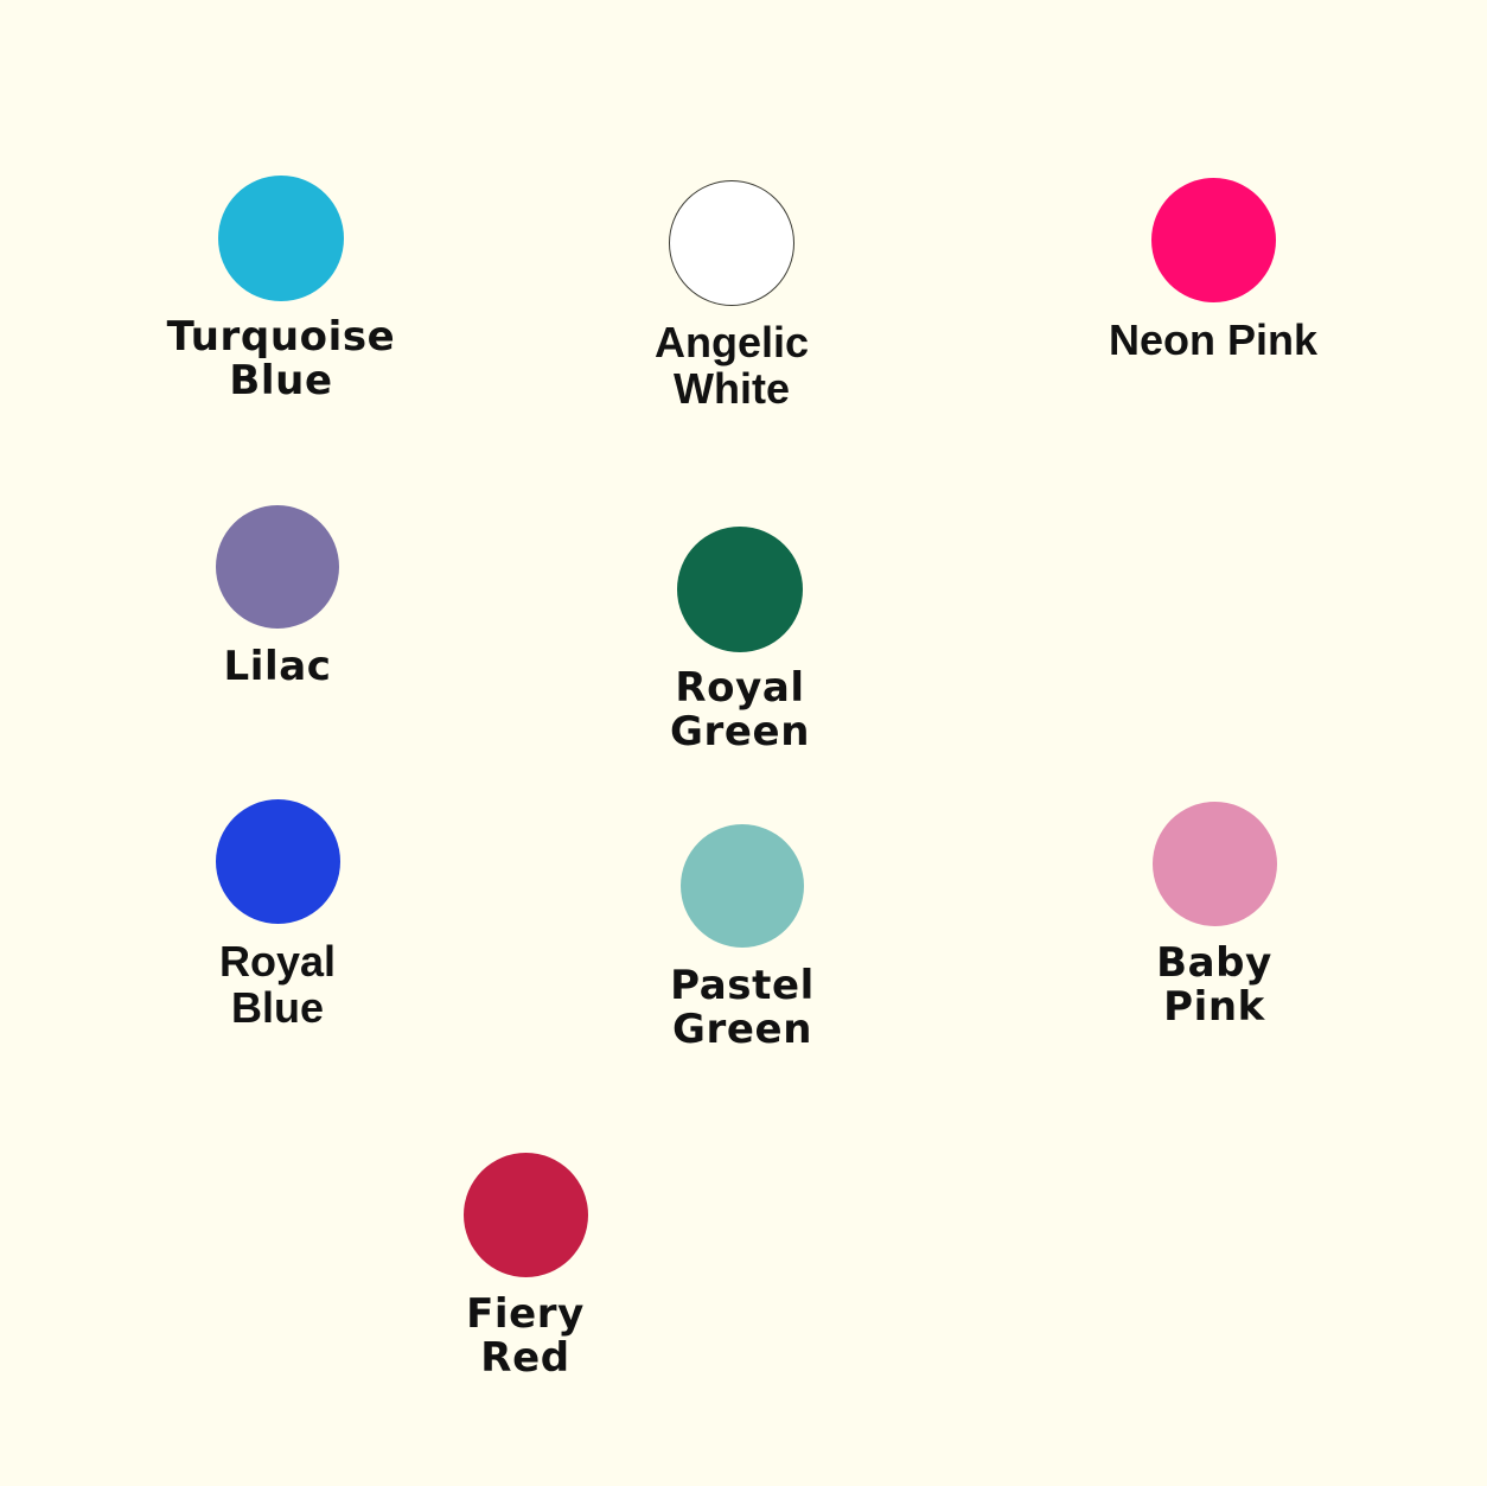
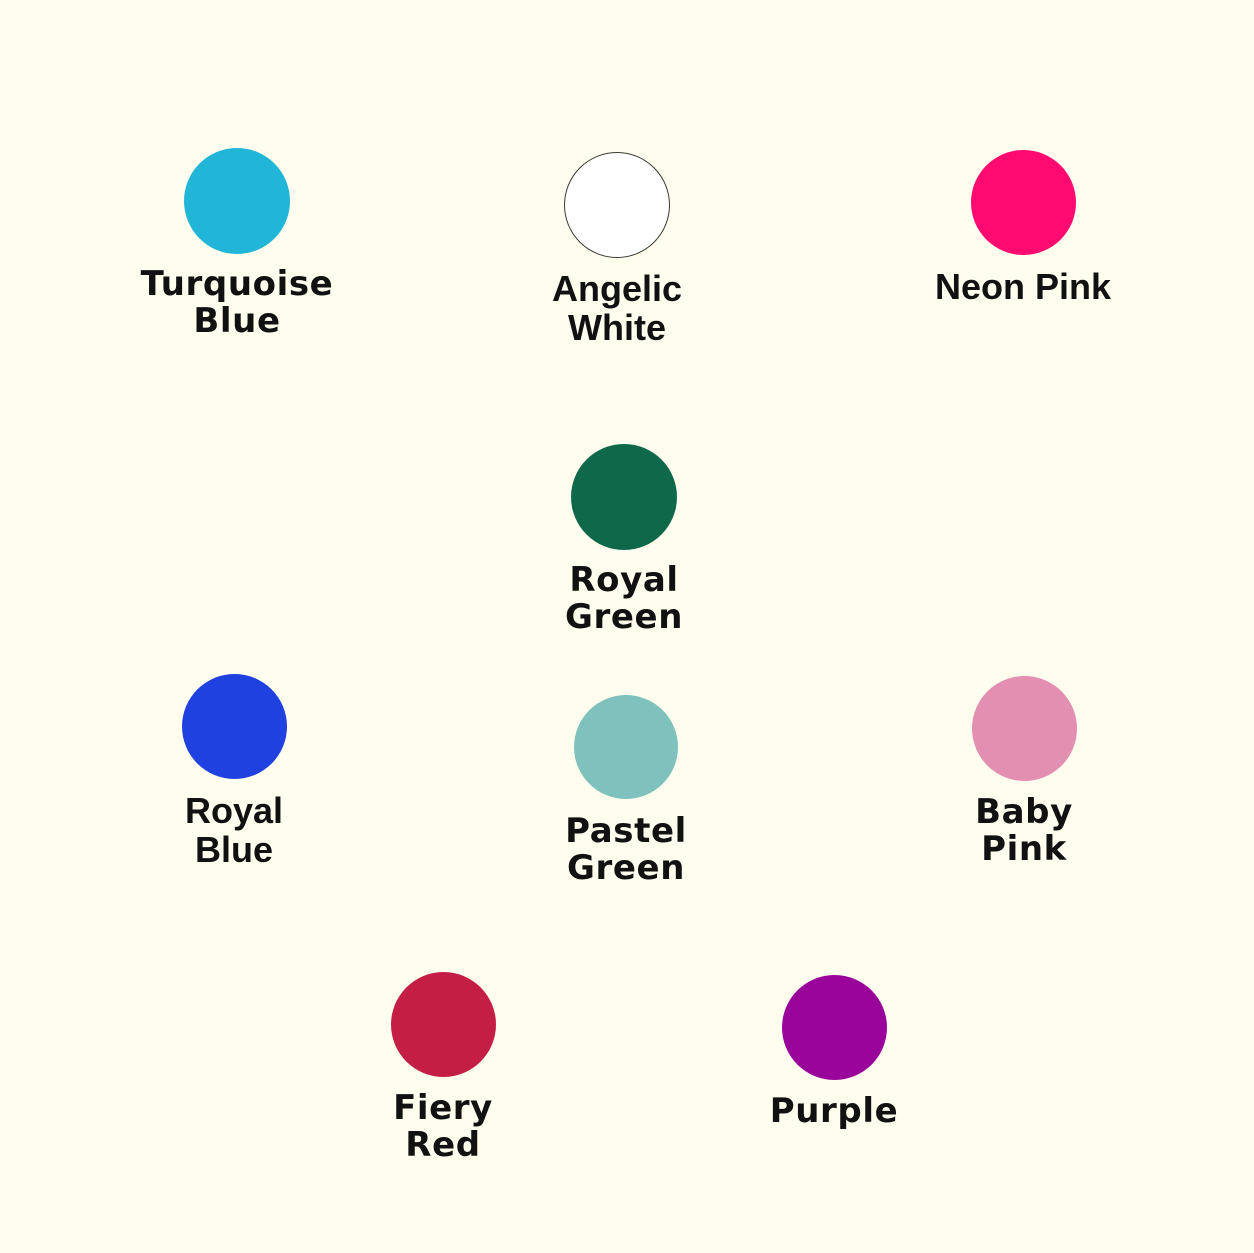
  Turquoise
  Blue
  Angelic
  White
  Neon Pink
- Lilac
  Royal
  Green
  Royal
  Blue
  Pastel
  Green
  Baby
  Pink
  Fiery
  Red
+ Purple
